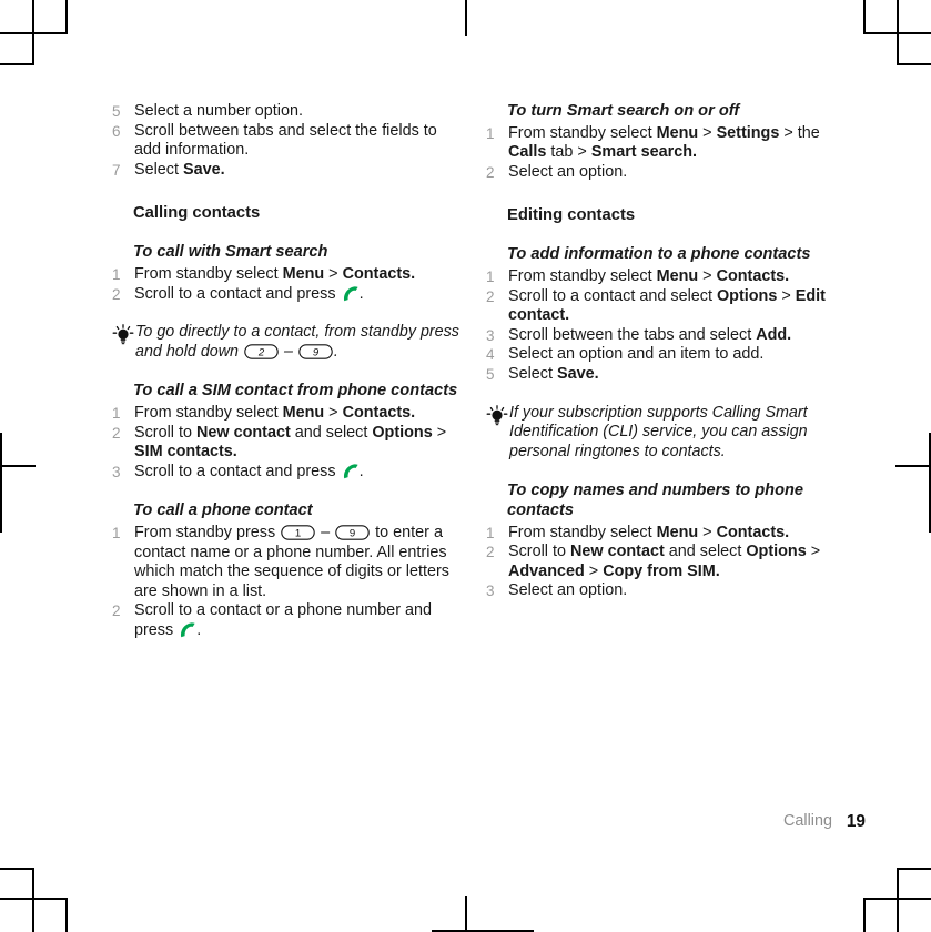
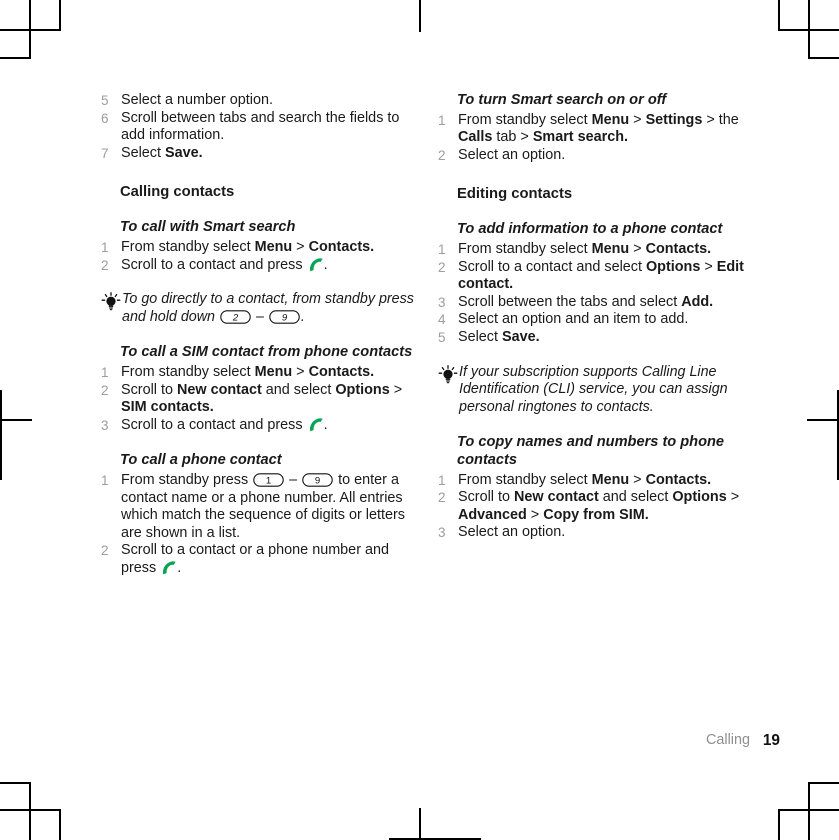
  5
  Select a number option.
  6
- Scroll between tabs and select the fields to add information.
+ Scroll between tabs and search the fields to add information.
  7
  Select Save.
  Calling contacts
  To call with Smart search
  1
  From standby select Menu > Contacts.
  2
  Scroll to a contact and press .
  To go directly to a contact, from standby press and hold down
  2
  –
  9
  .
  To call a SIM contact from phone contacts
  1
  From standby select Menu > Contacts.
  2
  Scroll to New contact and select Options > SIM contacts.
  3
  Scroll to a contact and press .
  To call a phone contact
  1
  From standby press
  1
  –
  9
  to enter a contact name or a phone number. All entries which match the sequence of digits or letters are shown in a list.
  2
  Scroll to a contact or a phone number and press .
  To turn Smart search on or off
  1
  From standby select Menu > Settings > the Calls tab > Smart search.
  2
  Select an option.
  Editing contacts
- To add information to a phone contacts
+ To add information to a phone contact
  1
  From standby select Menu > Contacts.
  2
  Scroll to a contact and select Options > Edit contact.
  3
  Scroll between the tabs and select Add.
  4
  Select an option and an item to add.
  5
  Select Save.
- If your subscription supports Calling Smart Identification (CLI) service, you can assign personal ringtones to contacts.
+ If your subscription supports Calling Line Identification (CLI) service, you can assign personal ringtones to contacts.
  To copy names and numbers to phone contacts
  1
  From standby select Menu > Contacts.
  2
  Scroll to New contact and select Options > Advanced > Copy from SIM.
  3
  Select an option.
  Calling
  19
